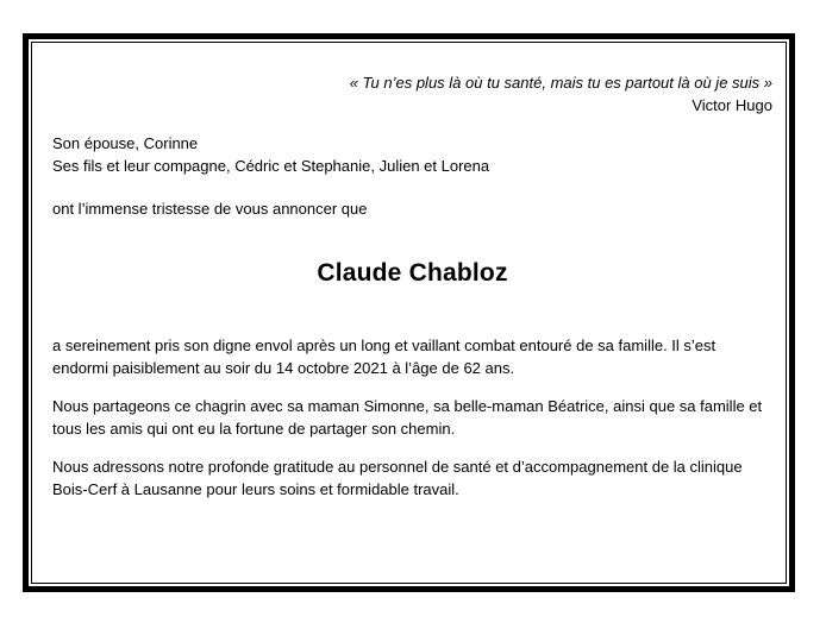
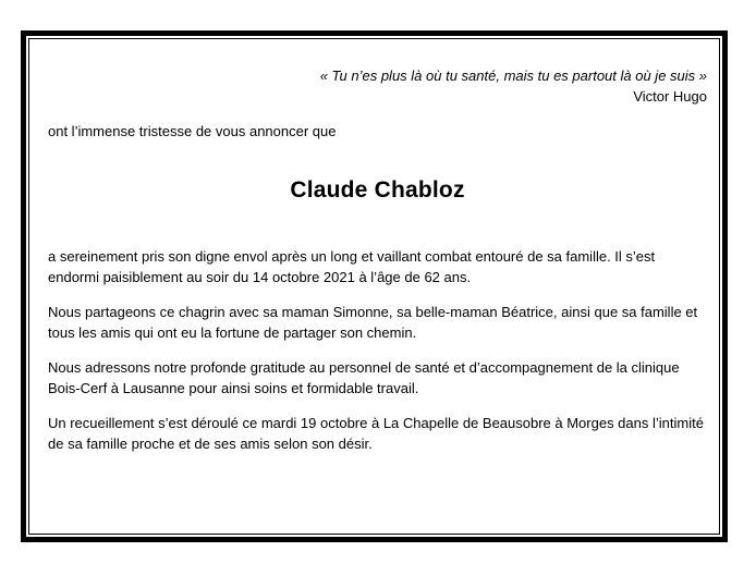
  « Tu n’es plus là où tu santé, mais tu es partout là où je suis »
  Victor Hugo
- Son épouse, Corinne
- Ses fils et leur compagne, Cédric et Stephanie, Julien et Lorena
  ont l’immense tristesse de vous annoncer que
  Claude Chabloz
  a sereinement pris son digne envol après un long et vaillant combat entouré de sa famille. Il s’est endormi paisiblement au soir du 14 octobre 2021 à l’âge de 62 ans.
  Nous partageons ce chagrin avec sa maman Simonne, sa belle-maman Béatrice, ainsi que sa famille et tous les amis qui ont eu la fortune de partager son chemin.
- Nous adressons notre profonde gratitude au personnel de santé et d’accompagnement de la clinique Bois-Cerf à Lausanne pour leurs soins et formidable travail.
+ Nous adressons notre profonde gratitude au personnel de santé et d’accompagnement de la clinique Bois-Cerf à Lausanne pour ainsi soins et formidable travail.
+ Un recueillement s’est déroulé ce mardi 19 octobre à La Chapelle de Beausobre à Morges dans l’intimité de sa famille proche et de ses amis selon son désir.
